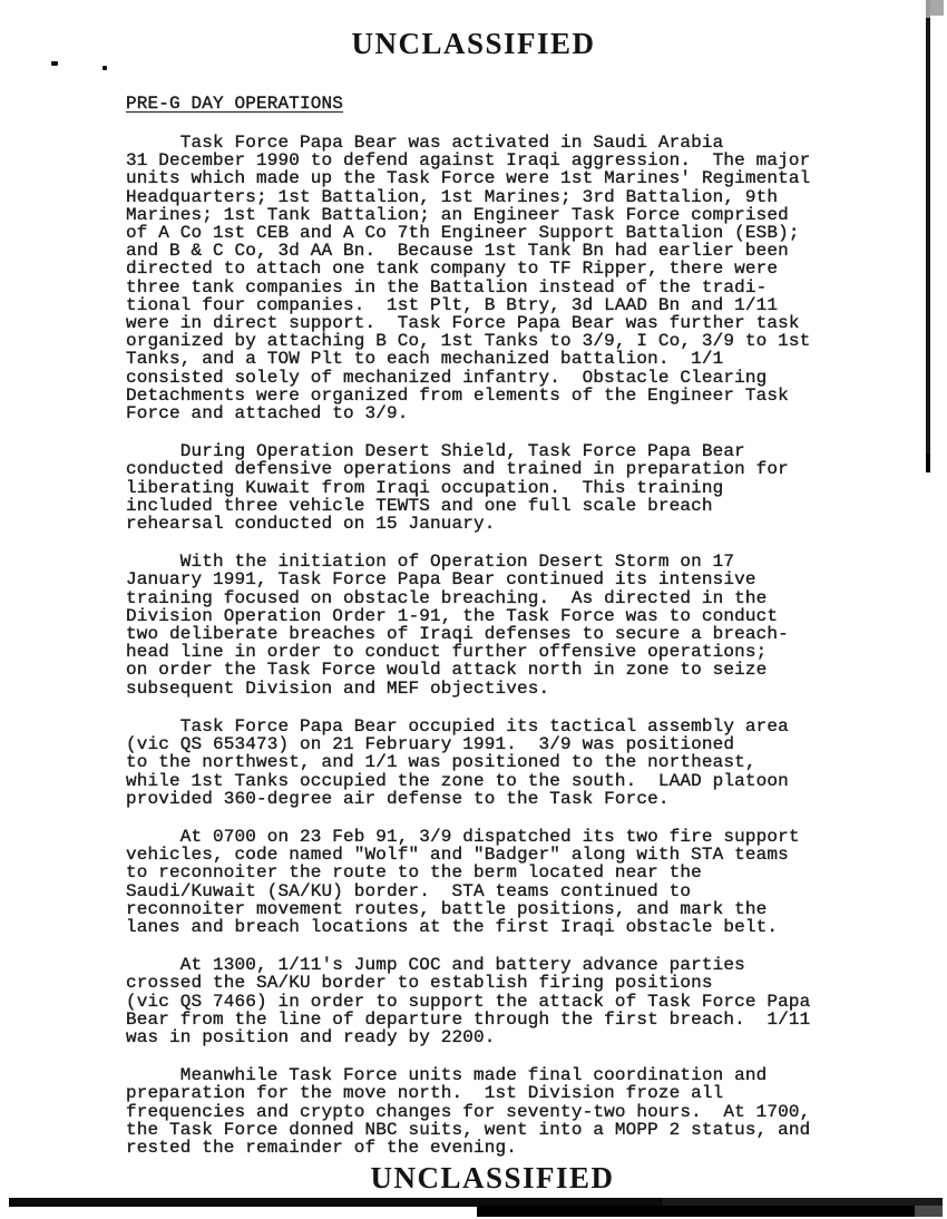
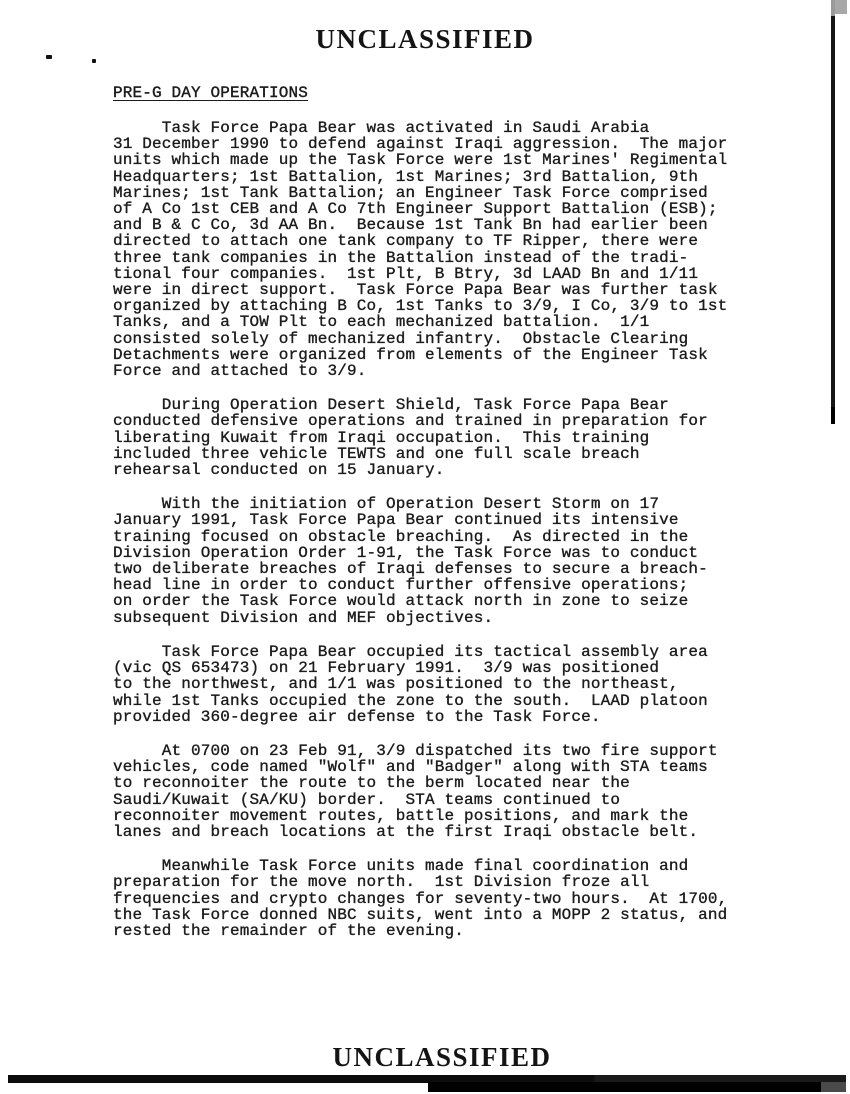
  UNCLASSIFIED
  PRE-G DAY OPERATIONS
  Task Force Papa Bear was activated in Saudi Arabia
  31 December 1990 to defend against Iraqi aggression. The major
  units which made up the Task Force were 1st Marines' Regimental
  Headquarters; 1st Battalion, 1st Marines; 3rd Battalion, 9th
  Marines; 1st Tank Battalion; an Engineer Task Force comprised
  of A Co 1st CEB and A Co 7th Engineer Support Battalion (ESB);
  and B & C Co, 3d AA Bn. Because 1st Tank Bn had earlier been
  directed to attach one tank company to TF Ripper, there were
  three tank companies in the Battalion instead of the tradi-
  tional four companies. 1st Plt, B Btry, 3d LAAD Bn and 1/11
  were in direct support. Task Force Papa Bear was further task
  organized by attaching B Co, 1st Tanks to 3/9, I Co, 3/9 to 1st
  Tanks, and a TOW Plt to each mechanized battalion. 1/1
  consisted solely of mechanized infantry. Obstacle Clearing
  Detachments were organized from elements of the Engineer Task
  Force and attached to 3/9.
  During Operation Desert Shield, Task Force Papa Bear
  conducted defensive operations and trained in preparation for
  liberating Kuwait from Iraqi occupation. This training
  included three vehicle TEWTS and one full scale breach
  rehearsal conducted on 15 January.
  With the initiation of Operation Desert Storm on 17
  January 1991, Task Force Papa Bear continued its intensive
  training focused on obstacle breaching. As directed in the
  Division Operation Order 1-91, the Task Force was to conduct
  two deliberate breaches of Iraqi defenses to secure a breach-
  head line in order to conduct further offensive operations;
  on order the Task Force would attack north in zone to seize
  subsequent Division and MEF objectives.
  Task Force Papa Bear occupied its tactical assembly area
  (vic QS 653473) on 21 February 1991. 3/9 was positioned
  to the northwest, and 1/1 was positioned to the northeast,
  while 1st Tanks occupied the zone to the south. LAAD platoon
  provided 360-degree air defense to the Task Force.
  At 0700 on 23 Feb 91, 3/9 dispatched its two fire support
  vehicles, code named "Wolf" and "Badger" along with STA teams
  to reconnoiter the route to the berm located near the
  Saudi/Kuwait (SA/KU) border. STA teams continued to
  reconnoiter movement routes, battle positions, and mark the
  lanes and breach locations at the first Iraqi obstacle belt.
- At 1300, 1/11's Jump COC and battery advance parties
- crossed the SA/KU border to establish firing positions
- (vic QS 7466) in order to support the attack of Task Force Papa
- Bear from the line of departure through the first breach. 1/11
- was in position and ready by 2200.
  Meanwhile Task Force units made final coordination and
  preparation for the move north. 1st Division froze all
  frequencies and crypto changes for seventy-two hours. At 1700,
  the Task Force donned NBC suits, went into a MOPP 2 status, and
  rested the remainder of the evening.
  UNCLASSIFIED
